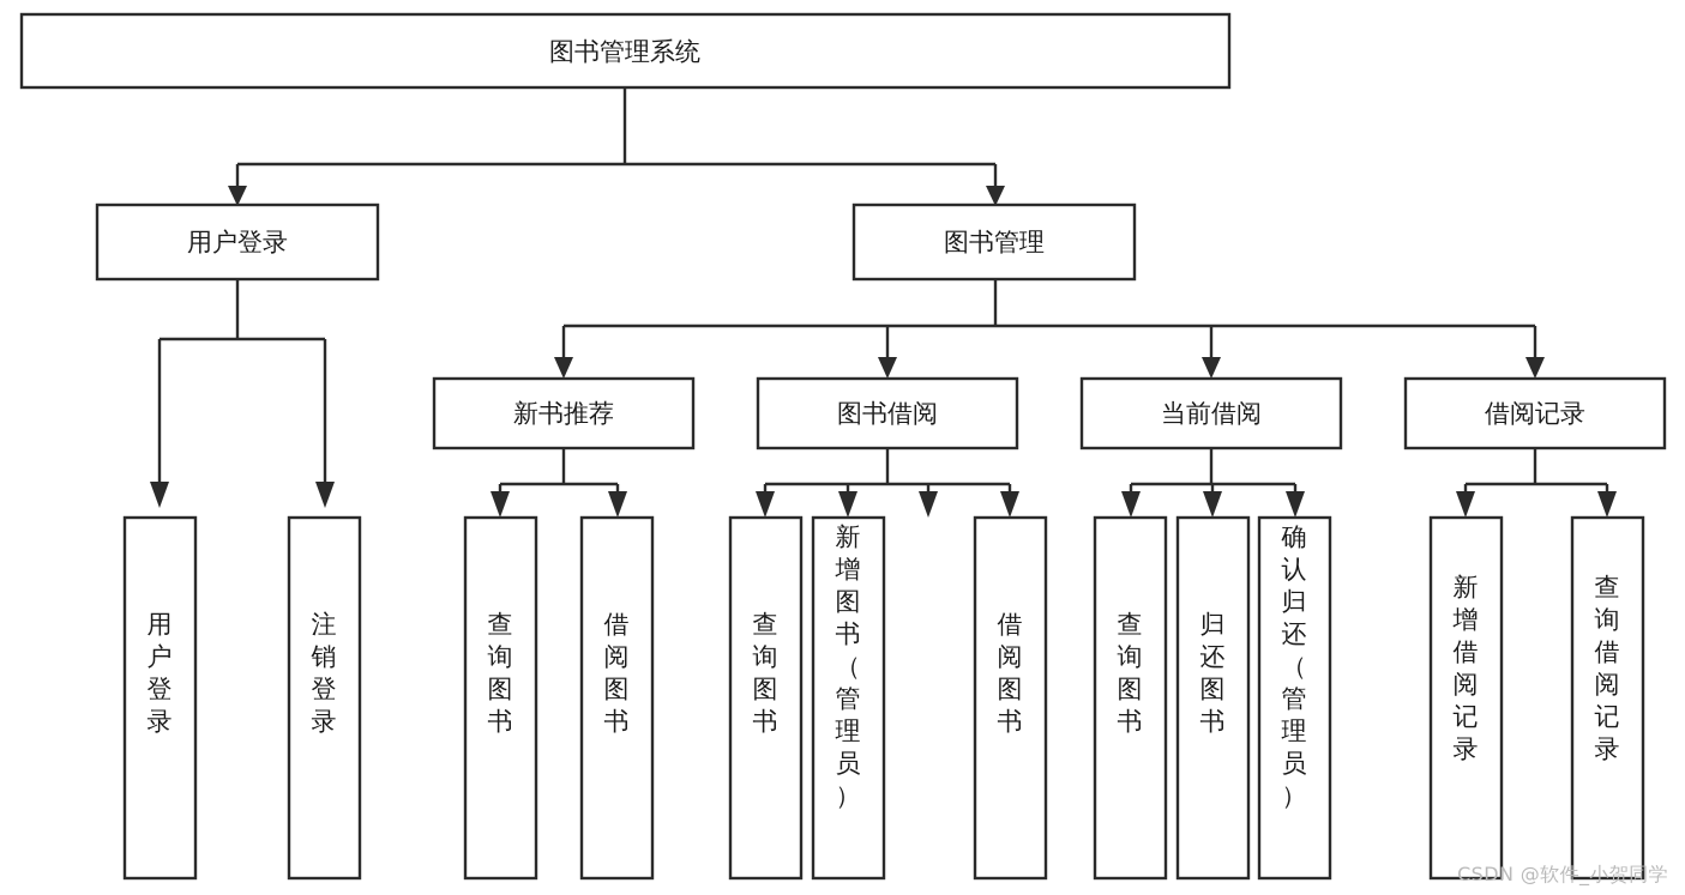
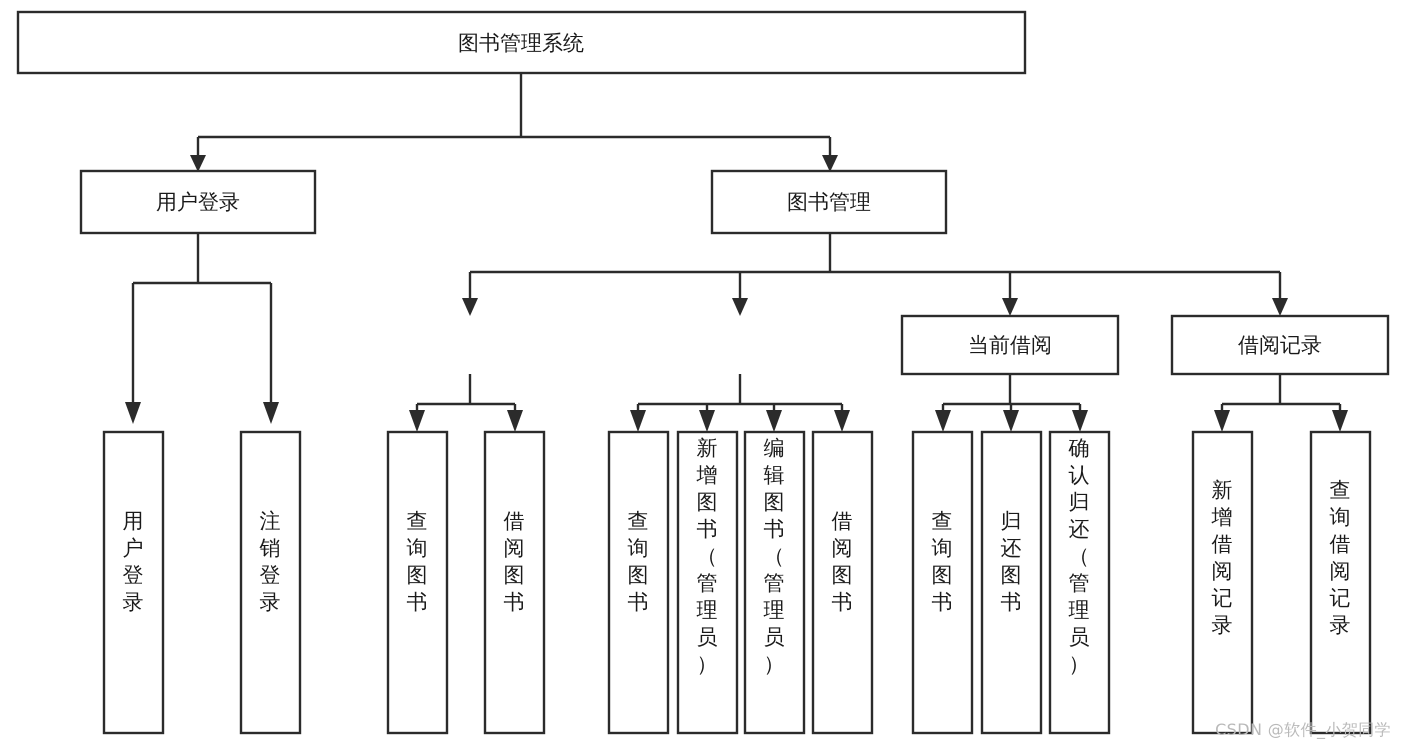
  图书管理系统
  用户登录
  图书管理
- 新书推荐
- 图书借阅
  当前借阅
  借阅记录
  用户登录
  注销登录
  查询图书
  借阅图书
  查询图书
  新增图书（管理员）
+ 编辑图书（管理员）
  借阅图书
  查询图书
  归还图书
  确认归还（管理员）
  新增借阅记录
  查询借阅记录
  CSDN @软件_小贺同学
